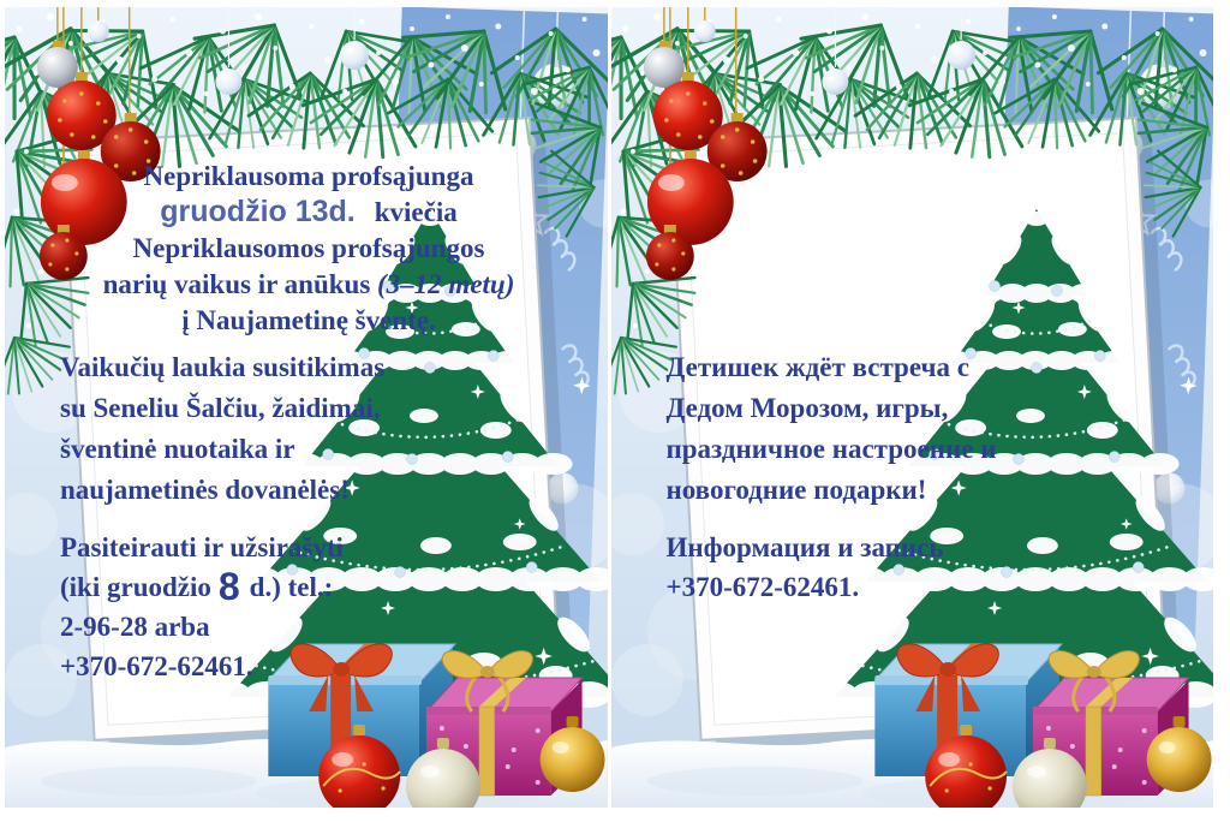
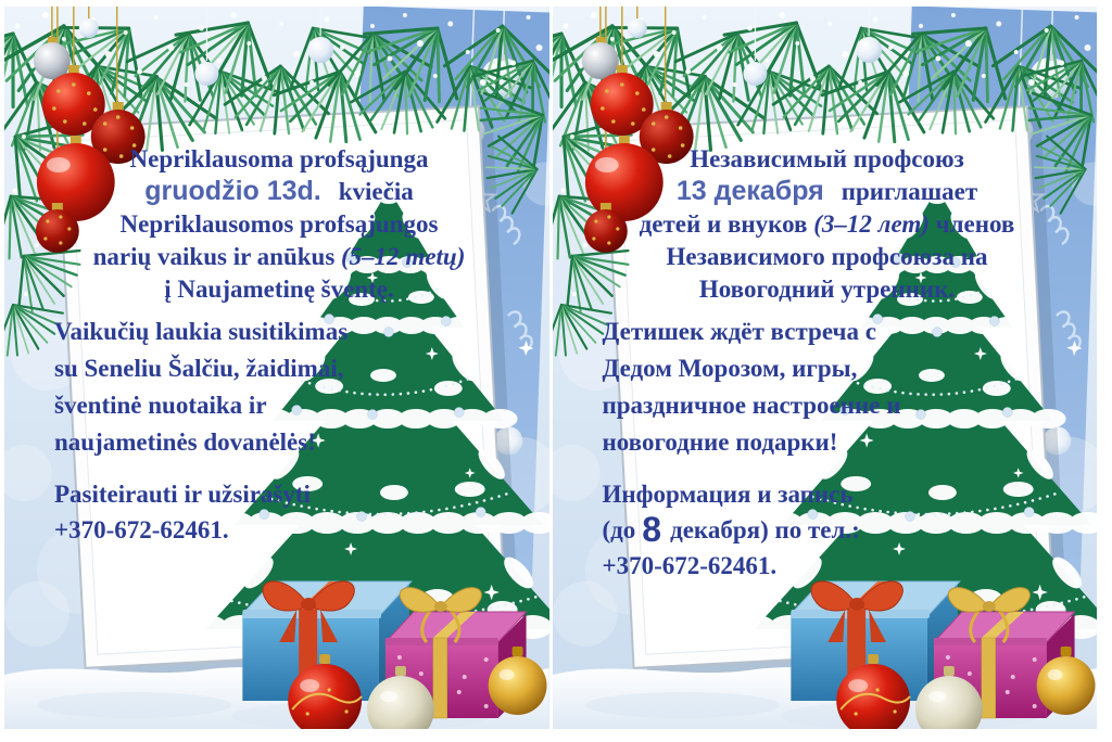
  Nepriklausoma profsąjunga
  gruodžio 13d. kviečia
  Nepriklausomos profsąjungos
- narių vaikus ir anūkus (3–12 metų)
+ narių vaikus ir anūkus (5–12 metų)
  į Naujametinę šventę.
  Vaikučių laukia susitikimas
  su Seneliu Šalčiu, žaidimai,
  šventinė nuotaika ir
  naujametinės dovanėlės!
  Pasiteirauti ir užsirašyti
- (iki gruodžio 8 d.) tel.:
- 2-96-28 arba
  +370-672-62461.
+ Независимый профсоюз
+ 13 декабря приглашает
+ детей и внуков (3–12 лет) членов
+ Независимого профсоюза на
+ Новогодний утренник.
  Детишек ждёт встреча с
  Дедом Морозом, игры,
  праздничное настроение и
  новогодние подарки!
  Информация и запись
+ (до 8 декабря) по тел.:
  +370-672-62461.
